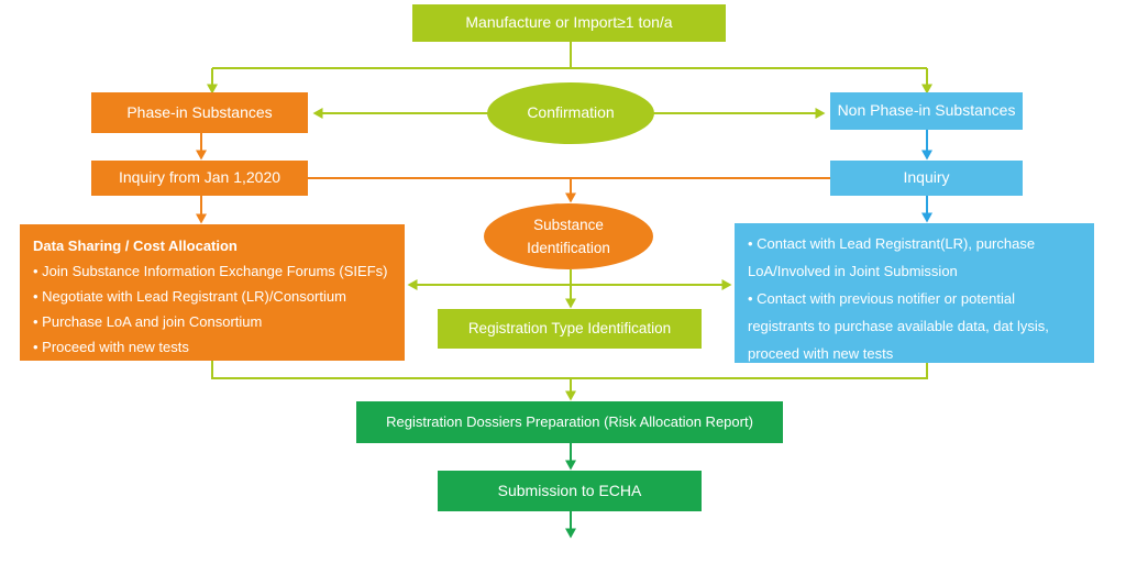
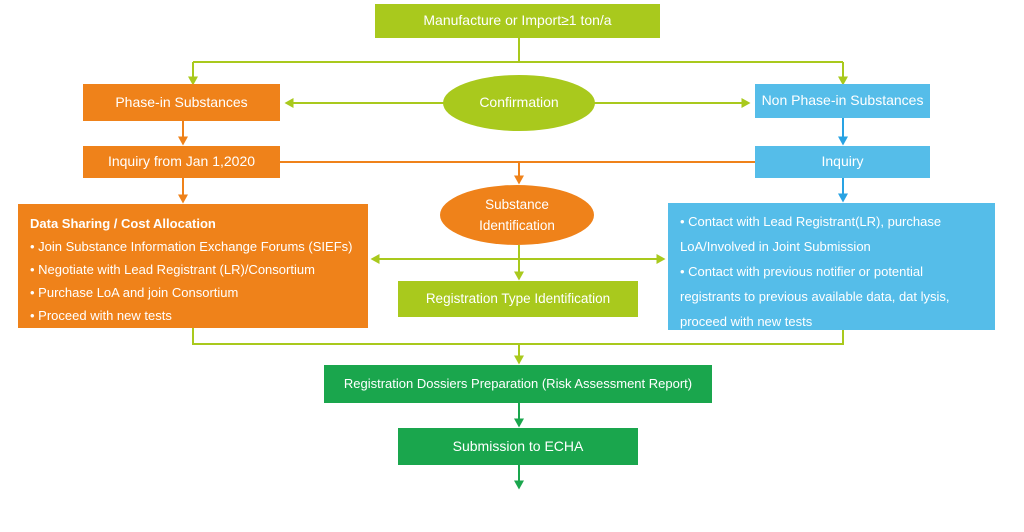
  Manufacture or Import≥1 ton/a
  Phase-in Substances
  Confirmation
  Non Phase-in Substances
  Inquiry from Jan 1,2020
  Inquiry
  Substance Identification
  Data Sharing / Cost Allocation
  • Join Substance Information Exchange Forums (SIEFs)
  • Negotiate with Lead Registrant (LR)/Consortium
  • Purchase LoA and join Consortium
  • Proceed with new tests
  • Contact with Lead Registrant(LR), purchase LoA/Involved in Joint Submission
- • Contact with previous notifier or potential registrants to purchase available data, dat lysis, proceed with new tests
+ • Contact with previous notifier or potential registrants to previous available data, dat lysis, proceed with new tests
  Registration Type Identification
- Registration Dossiers Preparation (Risk Allocation Report)
+ Registration Dossiers Preparation (Risk Assessment Report)
  Submission to ECHA
